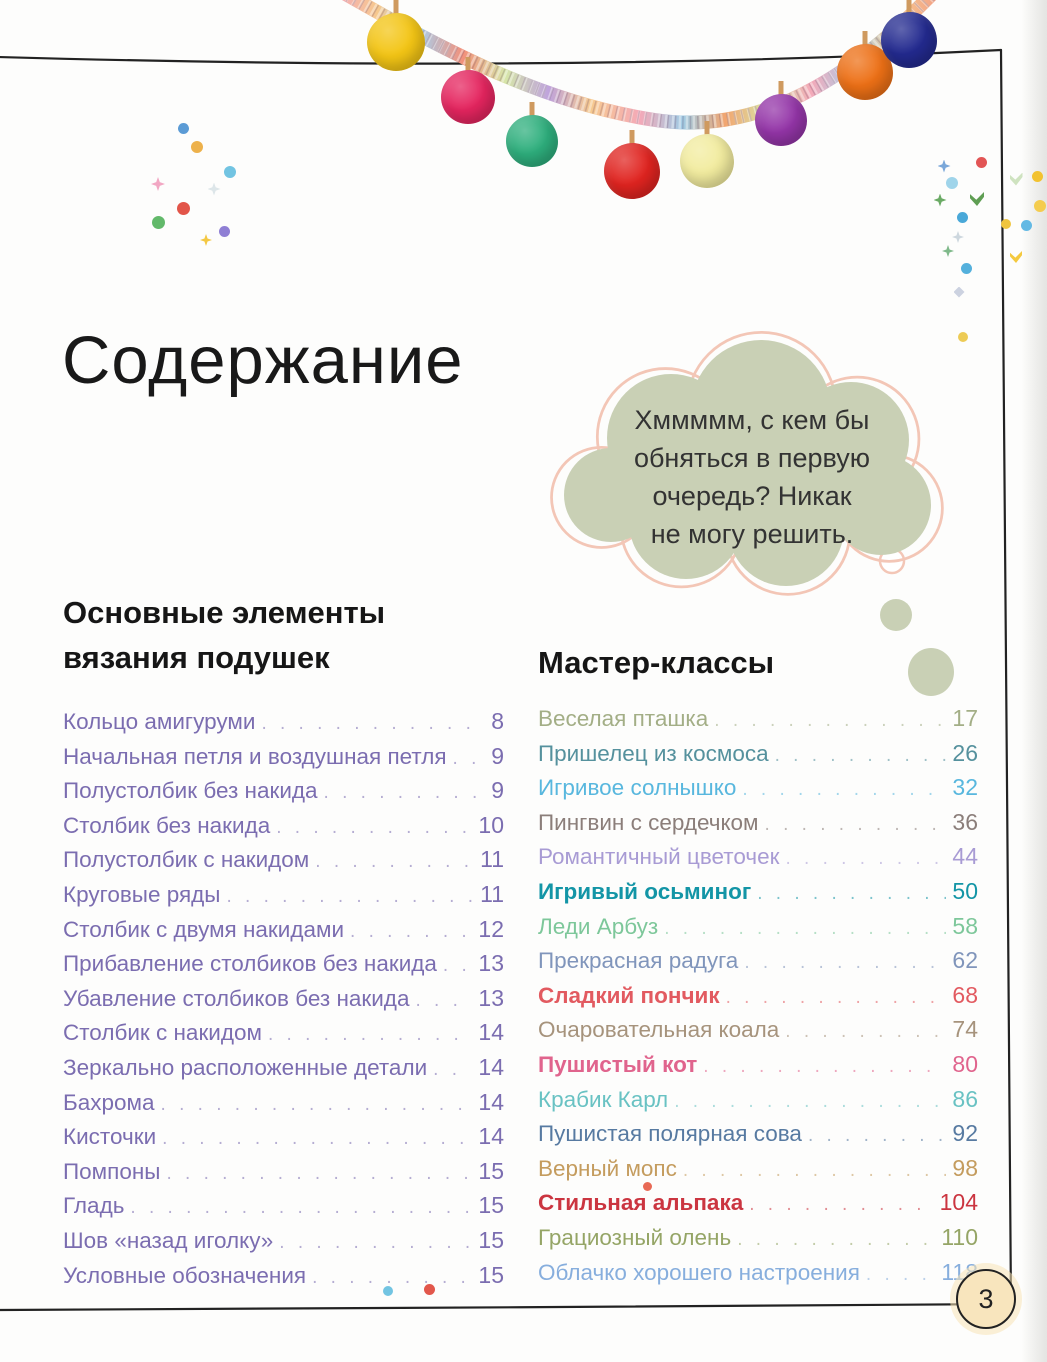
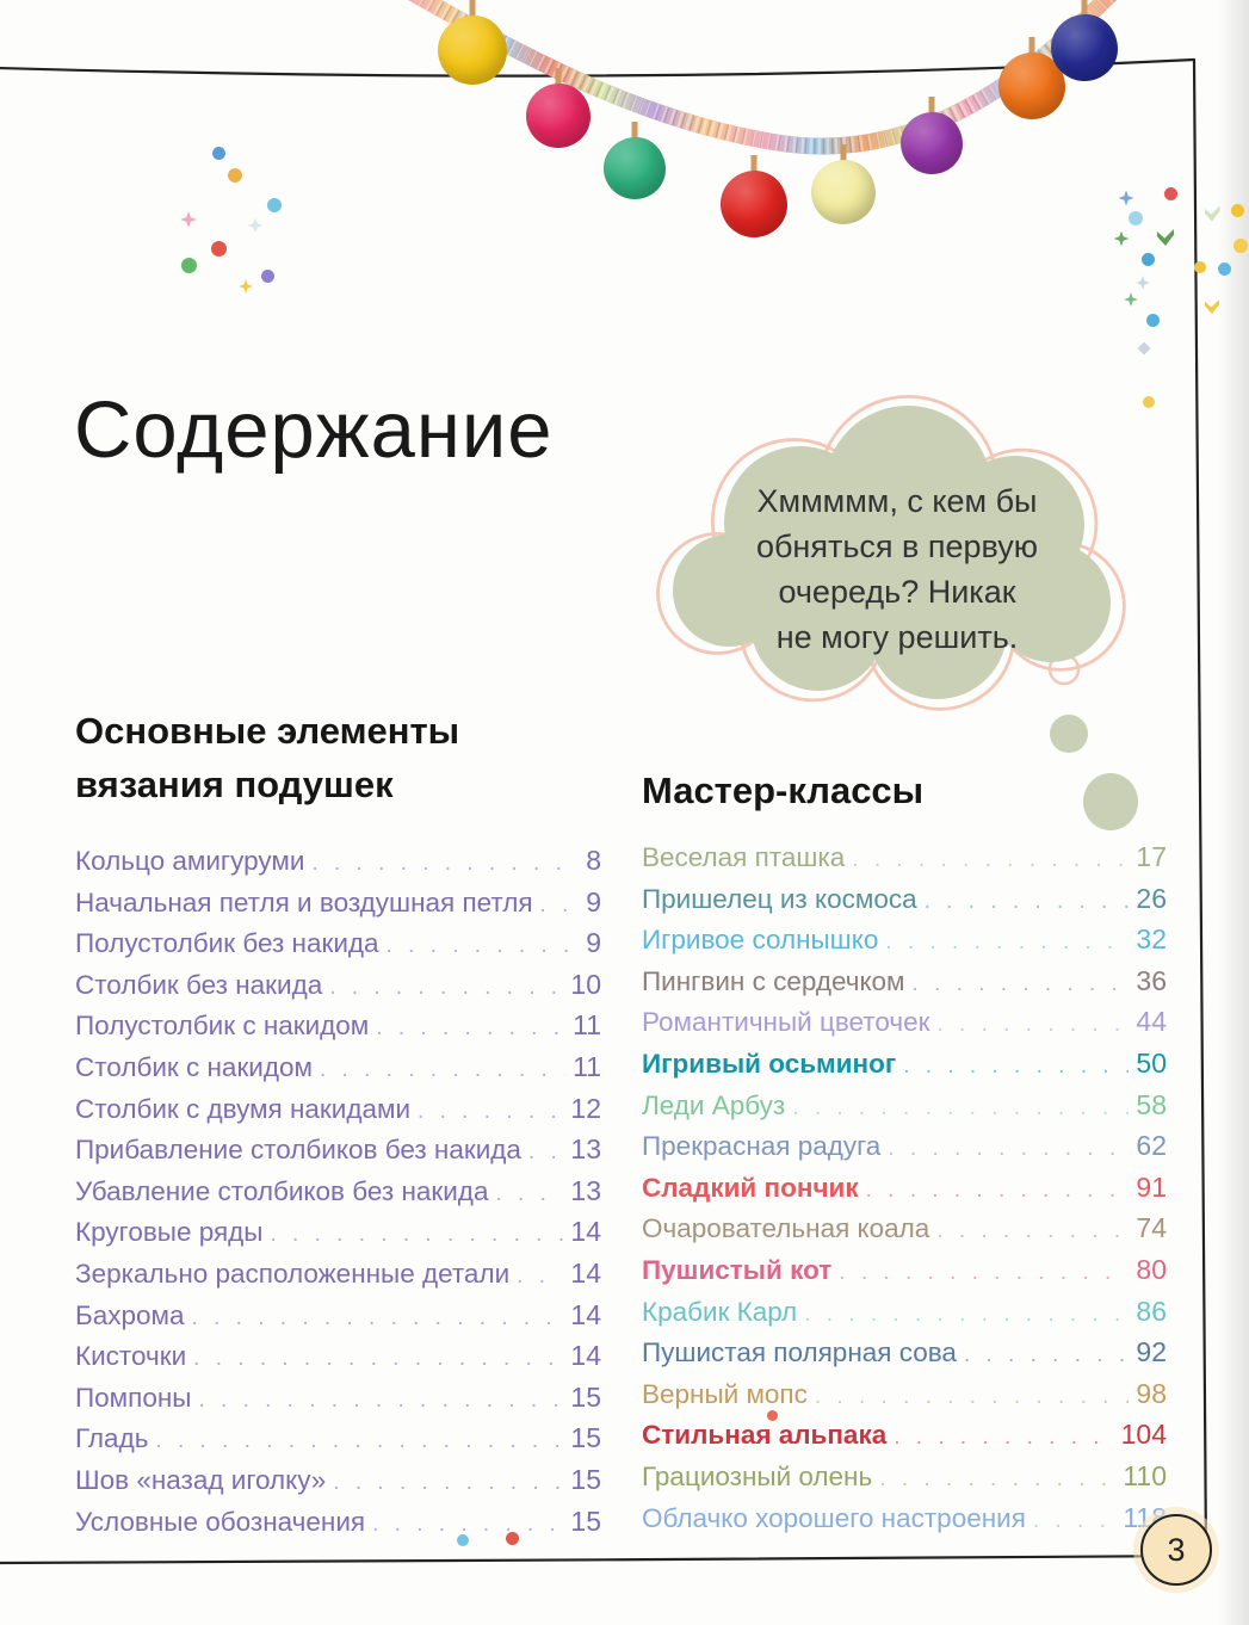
  Содержание
  Хммммм, с кем бы
  обняться в первую
  очередь? Никак
  не могу решить.
  Основные элементы
  вязания подушек
  Кольцо амигуруми
  8
  Начальная петля и воздушная петля
  9
  Полустолбик без накида
  9
  Столбик без накида
  10
  Полустолбик с накидом
  11
- Круговые ряды
+ Столбик с накидом
  11
  Столбик с двумя накидами
  12
  Прибавление столбиков без накида
  13
  Убавление столбиков без накида
  13
- Столбик с накидом
+ Круговые ряды
  14
  Зеркально расположенные детали
  14
  Бахрома
  14
  Кисточки
  14
  Помпоны
  15
  Гладь
  15
  Шов «назад иголку»
  15
  Условные обозначения
  15
  Мастер-классы
  Веселая пташка
  17
  Пришелец из космоса
  26
  Игривое солнышко
  32
  Пингвин с сердечком
  36
  Романтичный цветочек
  44
  Игривый осьминог
  50
  Леди Арбуз
  58
  Прекрасная радуга
  62
  Сладкий пончик
- 68
+ 91
  Очаровательная коала
  74
  Пушистый кот
  80
  Крабик Карл
  86
  Пушистая полярная сова
  92
  Верный мопс
  98
  Стильная альпака
  104
  Грациозный олень
  110
  Облачко хорошего настроения
  3
